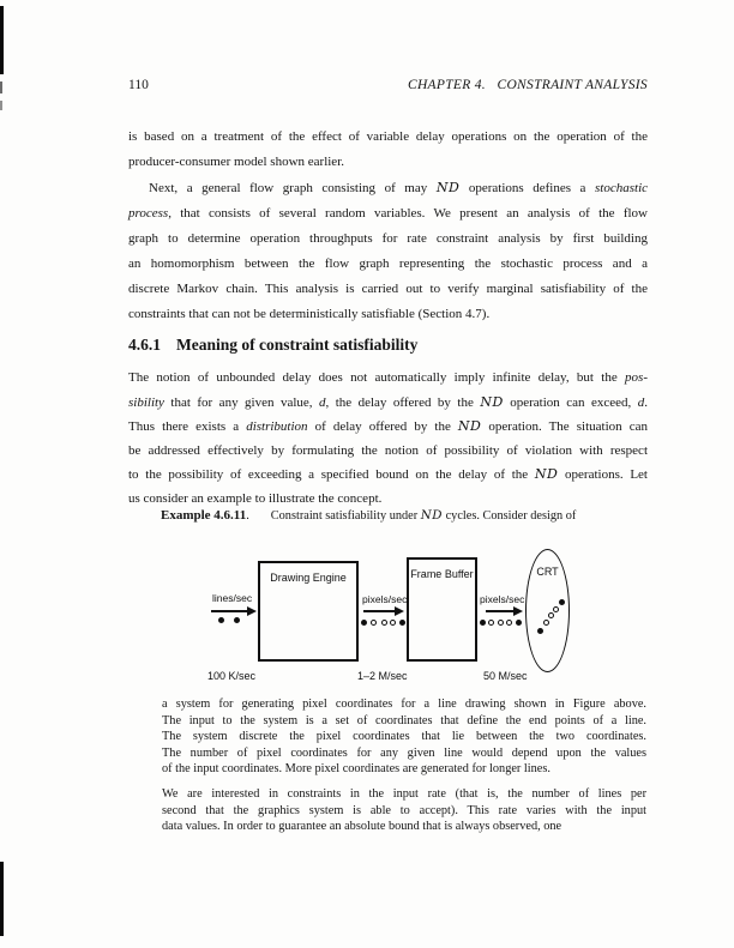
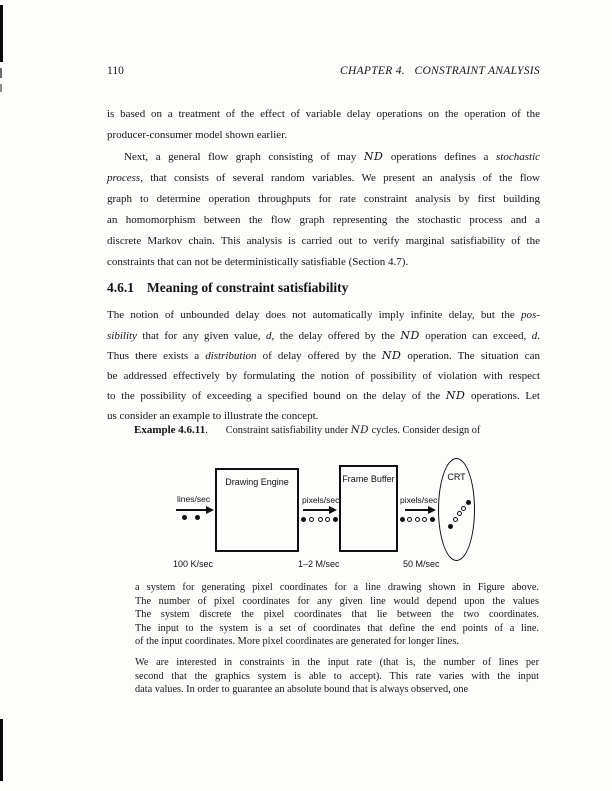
  110
  CHAPTER 4. CONSTRAINT ANALYSIS
  is based on a treatment of the effect of variable delay operations on the operation of the
  producer-consumer model shown earlier.
  Next, a general flow graph consisting of may ND operations defines a stochastic
  process, that consists of several random variables. We present an analysis of the flow
  graph to determine operation throughputs for rate constraint analysis by first building
  an homomorphism between the flow graph representing the stochastic process and a
  discrete Markov chain. This analysis is carried out to verify marginal satisfiability of the
  constraints that can not be deterministically satisfiable (Section 4.7).
  4.6.1 Meaning of constraint satisfiability
  The notion of unbounded delay does not automatically imply infinite delay, but the pos-
  sibility that for any given value, d, the delay offered by the ND operation can exceed, d.
  Thus there exists a distribution of delay offered by the ND operation. The situation can
  be addressed effectively by formulating the notion of possibility of violation with respect
  to the possibility of exceeding a specified bound on the delay of the ND operations. Let
  us consider an example to illustrate the concept.
  Example 4.6.11. Constraint satisfiability under ND cycles. Consider design of
  lines/sec
  100 K/sec
  Drawing Engine
  pixels/sec
  1–2 M/sec
  Frame Buffer
  pixels/sec
  50 M/sec
  CRT
  a system for generating pixel coordinates for a line drawing shown in Figure above.
- The input to the system is a set of coordinates that define the end points of a line.
+ The number of pixel coordinates for any given line would depend upon the values
  The system discrete the pixel coordinates that lie between the two coordinates.
- The number of pixel coordinates for any given line would depend upon the values
+ The input to the system is a set of coordinates that define the end points of a line.
  of the input coordinates. More pixel coordinates are generated for longer lines.
  We are interested in constraints in the input rate (that is, the number of lines per
  second that the graphics system is able to accept). This rate varies with the input
  data values. In order to guarantee an absolute bound that is always observed, one
